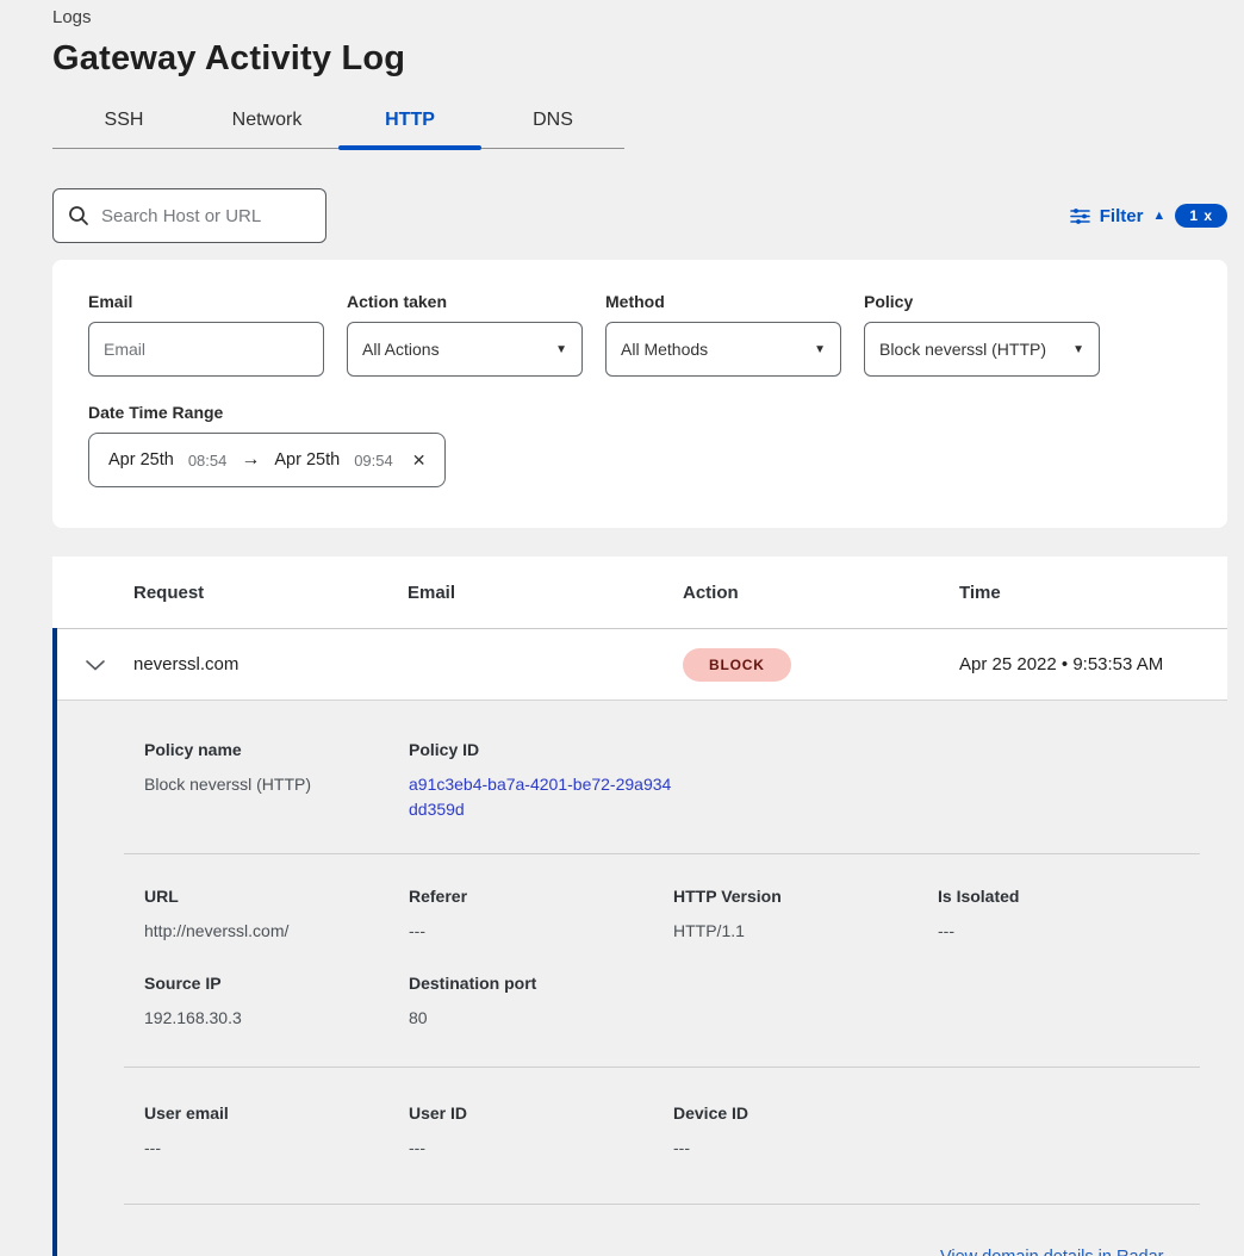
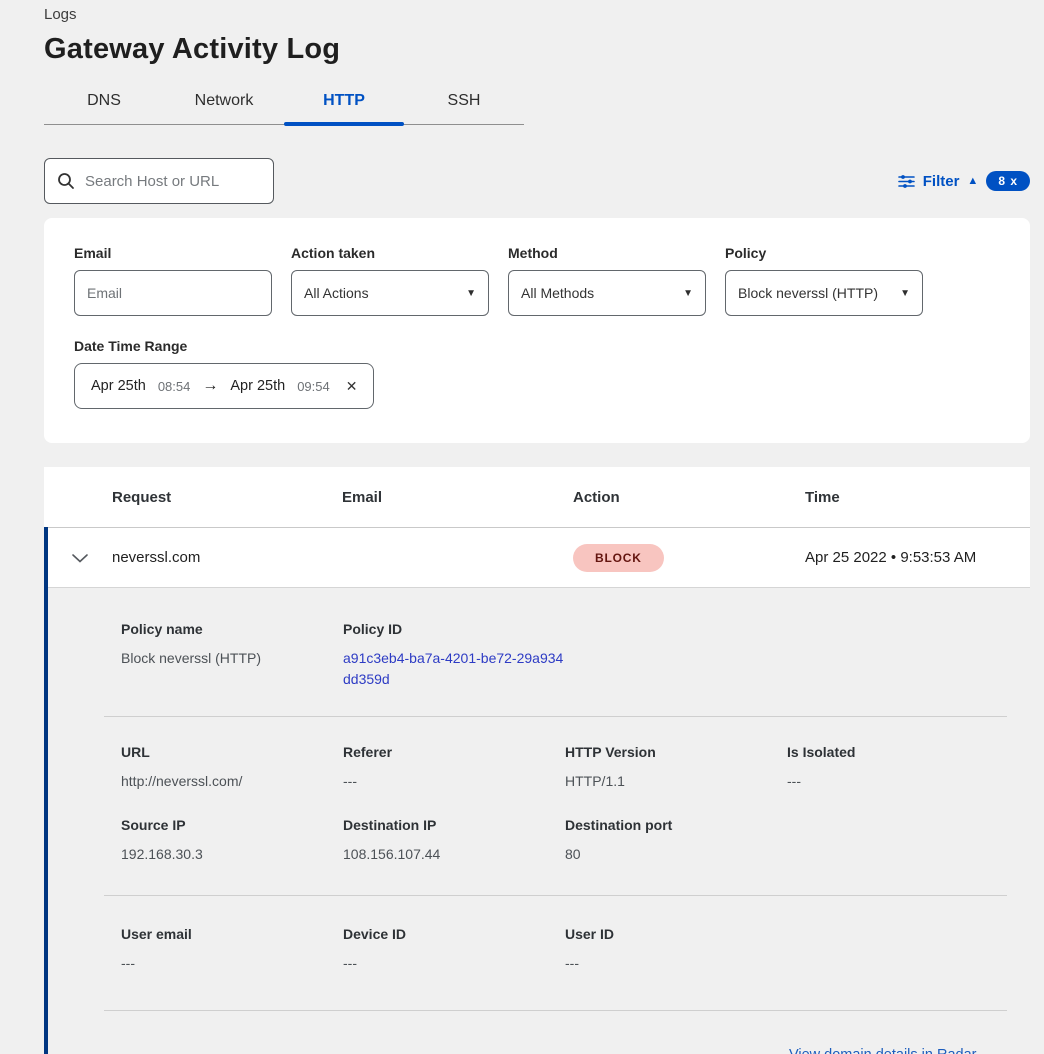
  Logs
  Gateway Activity Log
- SSH
+ DNS
  Network
  HTTP
- DNS
+ SSH
  Search Host or URL
  Filter
  ▲
- 1 x
+ 8 x
  Email
  Email
  Action taken
  All Actions
  ▼
  Method
  All Methods
  ▼
  Policy
  Block neverssl (HTTP)
  ▼
  Date Time Range
  Apr 25th
  08:54
  →
  Apr 25th
  09:54
  ✕
  Request
  Email
  Action
  Time
  neverssl.com
  BLOCK
  Apr 25 2022 • 9:53:53 AM
  Policy name
  Block neverssl (HTTP)
  Policy ID
  a91c3eb4-ba7a-4201-be72-29a934dd359d
  URL
  http://neverssl.com/
  Referer
  ---
  HTTP Version
  HTTP/1.1
  Is Isolated
  ---
  Source IP
  192.168.30.3
+ Destination IP
+ 108.156.107.44
  Destination port
  80
  User email
  ---
- User ID
+ Device ID
  ---
- Device ID
+ User ID
  ---
